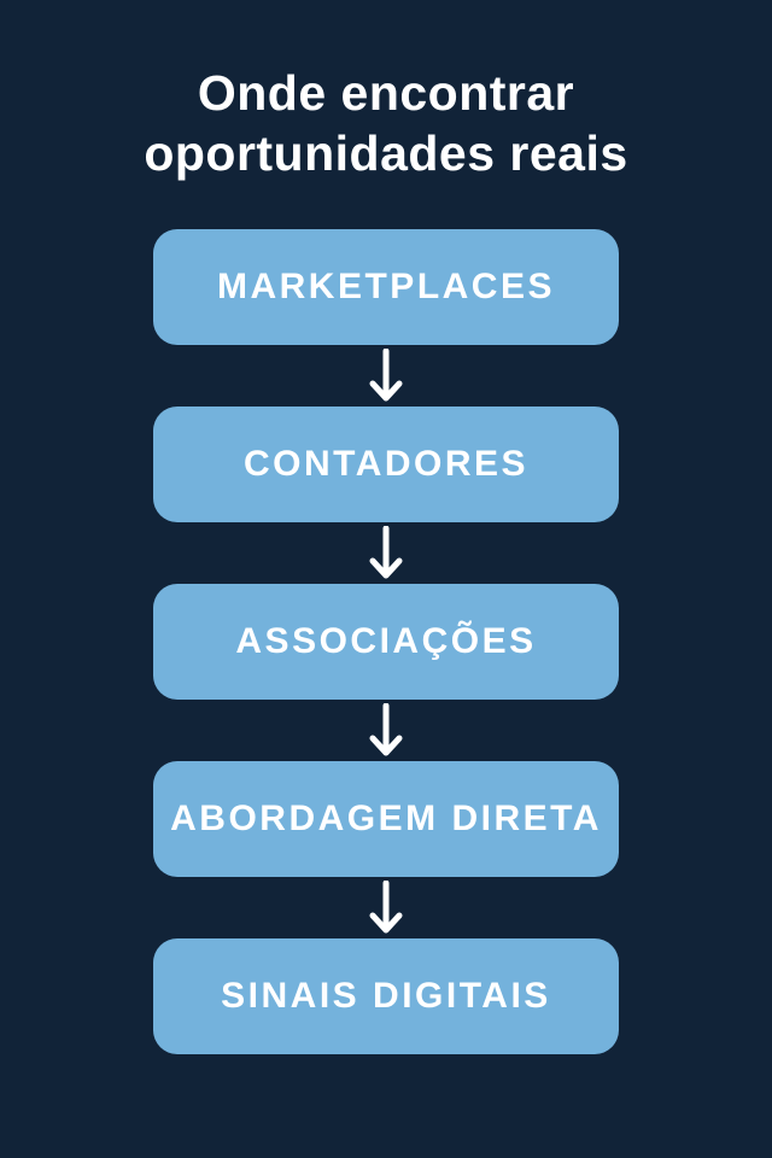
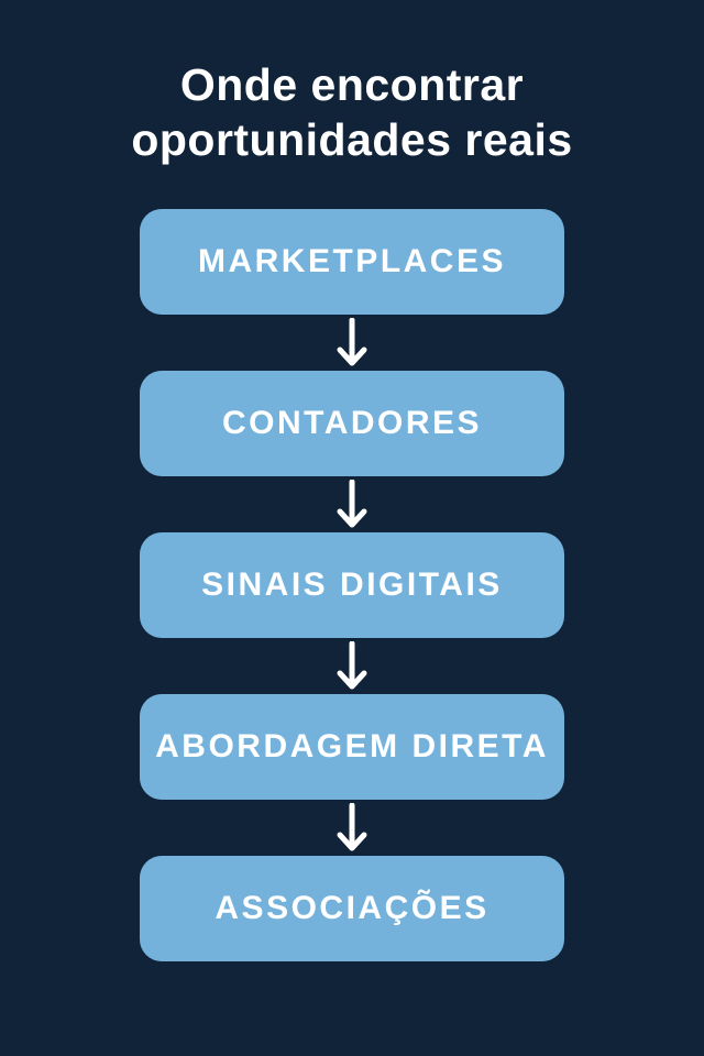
  Onde encontrar oportunidades reais
  MARKETPLACES
  CONTADORES
- ASSOCIAÇÕES
+ SINAIS DIGITAIS
  ABORDAGEM DIRETA
- SINAIS DIGITAIS
+ ASSOCIAÇÕES
